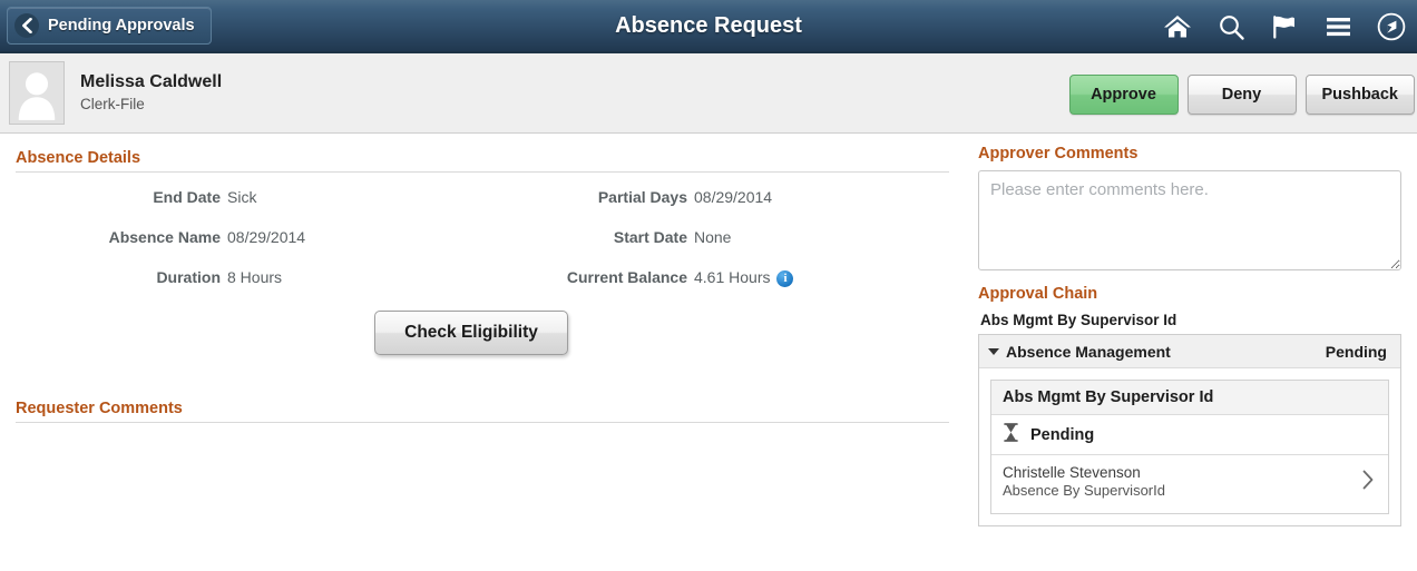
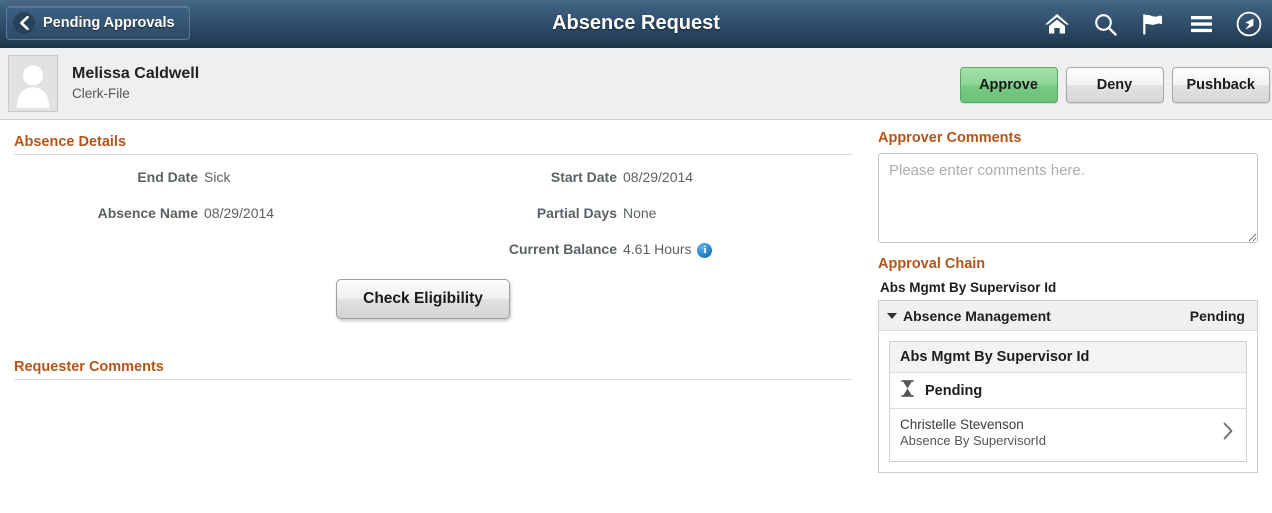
  Pending Approvals
  Absence Request
  Melissa Caldwell
  Clerk-File
  Approve
  Deny
  Pushback
  Absence Details
  End Date
  Sick
  Absence Name
  08/29/2014
- Duration
- 8 Hours
- Partial Days
+ Start Date
  08/29/2014
- Start Date
+ Partial Days
  None
  Current Balance
  4.61 Hours
  i
  Check Eligibility
  Requester Comments
  Approver Comments
  Please enter comments here.
  Approval Chain
  Abs Mgmt By Supervisor Id
  Absence Management
  Pending
  Abs Mgmt By Supervisor Id
  Pending
  Christelle Stevenson
  Absence By SupervisorId
